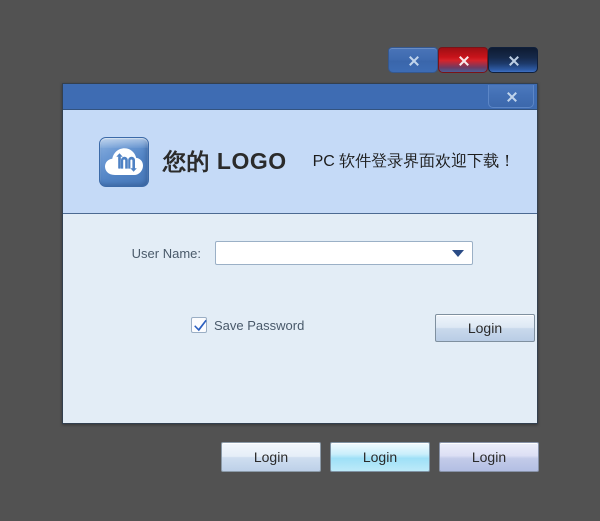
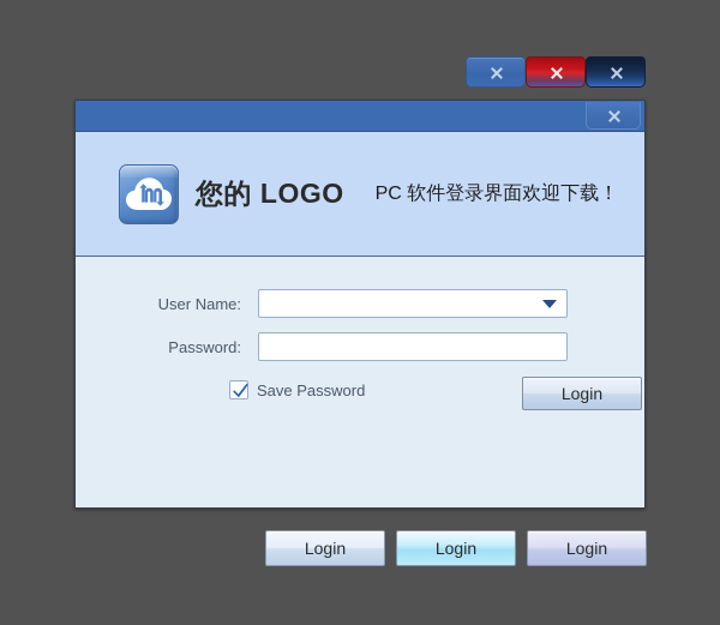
  您的 LOGO
  PC 软件登录界面欢迎下载！
  User Name:
+ Password:
  Save Password
  Login
  Login
  Login
  Login
